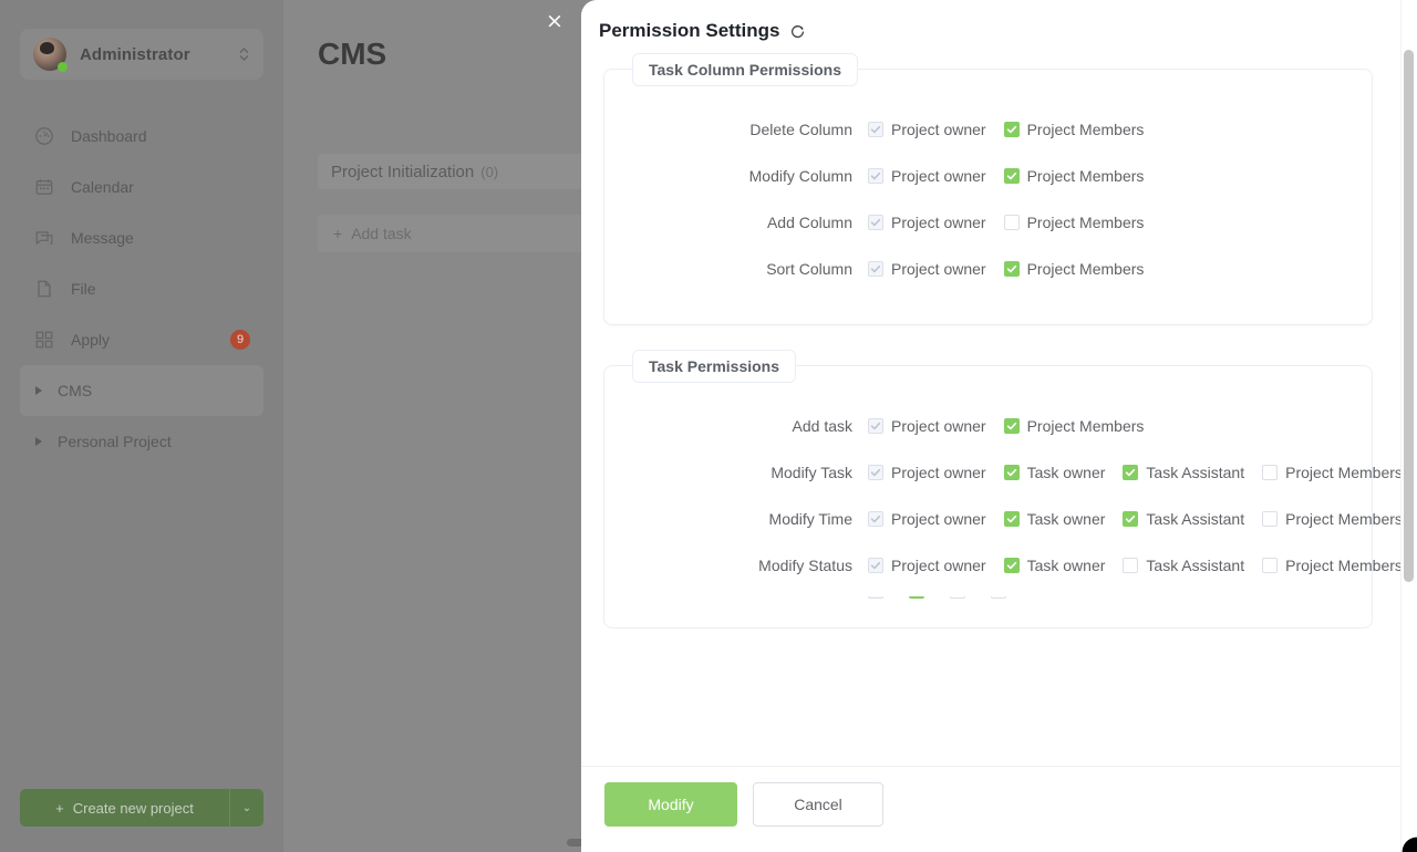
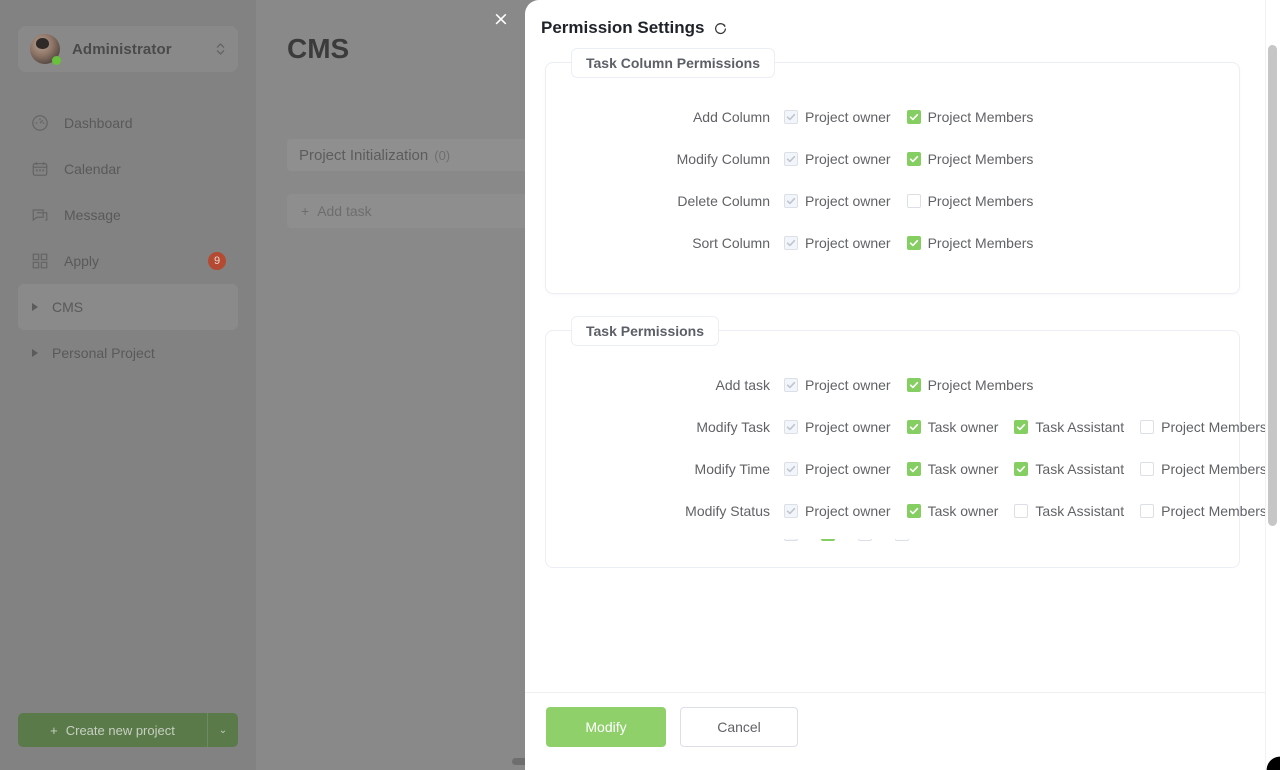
  Administrator
  Dashboard
  Calendar
  Message
- File
  Apply
  9
  CMS
  Personal Project
  +
  Create new project
  ⌄
  CMS
  Project Initialization
  (0)
  +
  Add task
  ×
  Permission Settings
  Task Column Permissions
- Delete Column
+ Add Column
  Project owner
  Project Members
  Modify Column
  Project owner
  Project Members
- Add Column
+ Delete Column
  Project owner
  Project Members
  Sort Column
  Project owner
  Project Members
  Task Permissions
  Add task
  Project owner
  Project Members
  Modify Task
  Project owner
  Task owner
  Task Assistant
  Project Members
  Modify Time
  Project owner
  Task owner
  Task Assistant
  Project Members
  Modify Status
  Project owner
  Task owner
  Task Assistant
  Project Members
  Modify
  Cancel
